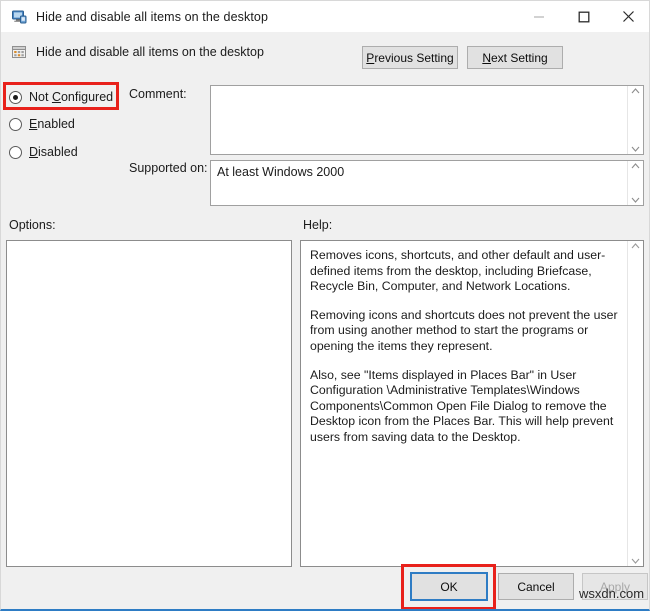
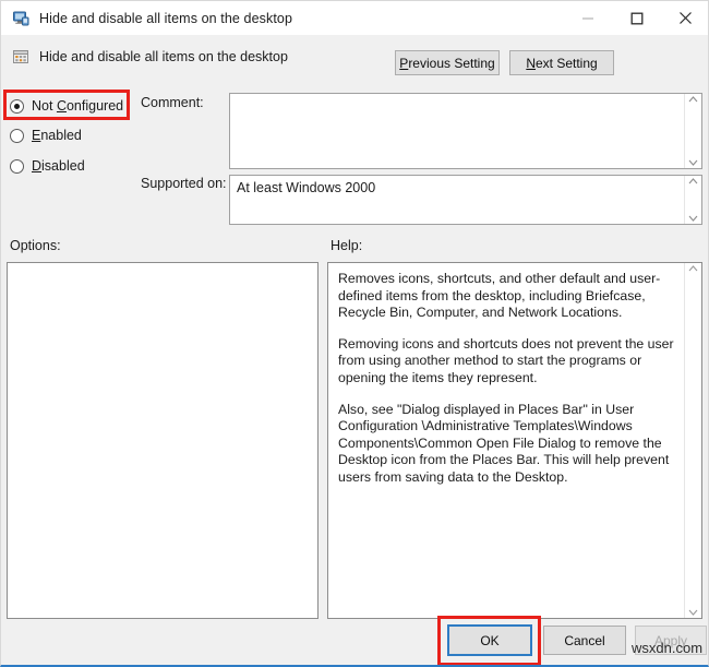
  Hide and disable all items on the desktop
  Hide and disable all items on the desktop
  Previous Setting
  Next Setting
  Not Configured
  Enabled
  Disabled
  Comment:
  Supported on:
  At least Windows 2000
  Options:
  Help:
  Removes icons, shortcuts, and other default and user-defined items from the desktop, including Briefcase, Recycle Bin, Computer, and Network Locations.
  Removing icons and shortcuts does not prevent the user from using another method to start the programs or opening the items they represent.
- Also, see "Items displayed in Places Bar" in User Configuration \Administrative Templates\Windows Components\Common Open File Dialog to remove the Desktop icon from the Places Bar. This will help prevent users from saving data to the Desktop.
+ Also, see "Dialog displayed in Places Bar" in User Configuration \Administrative Templates\Windows Components\Common Open File Dialog to remove the Desktop icon from the Places Bar. This will help prevent users from saving data to the Desktop.
  OK
  Cancel
  Apply
  wsxdn.com
